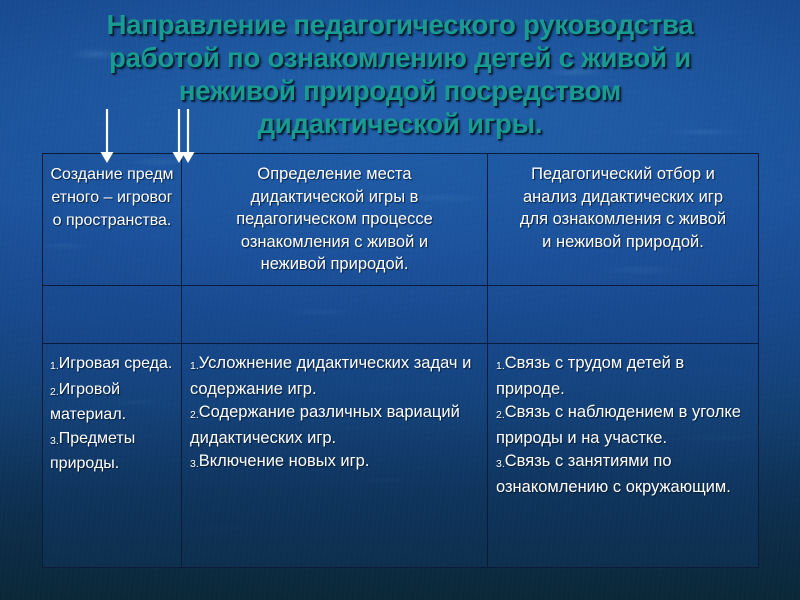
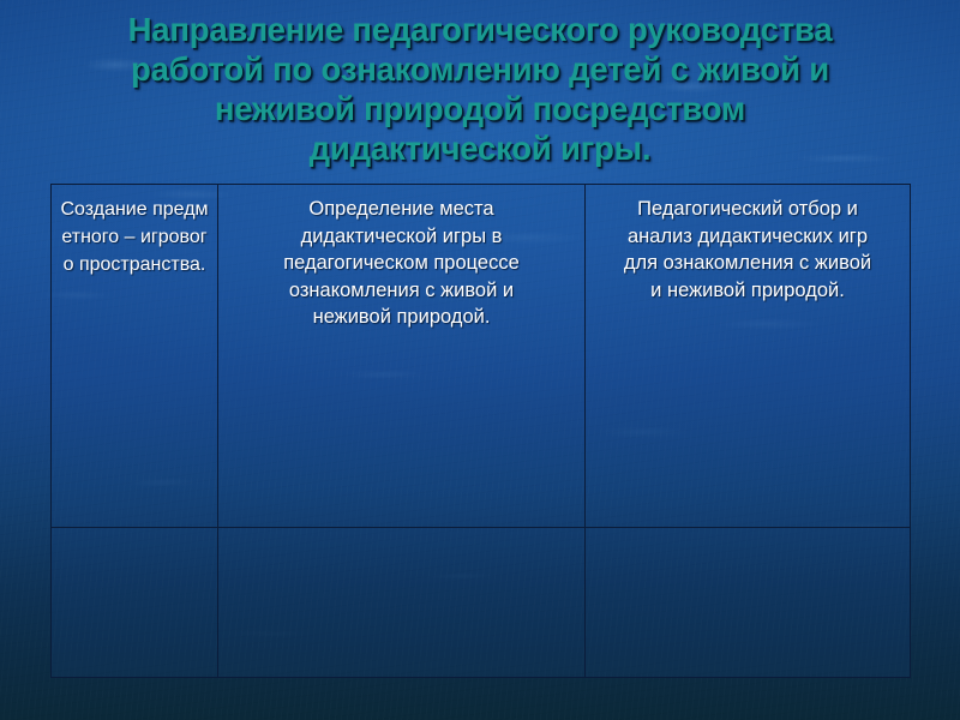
  Направление педагогического руководства
  работой по ознакомлению детей с живой и
  неживой природой посредством
  дидактической игры.
  Создание предметного – игрового пространства.	Определение места дидактической игры в педагогическом процессе ознакомления с живой и неживой природой.	Педагогический отбор и анализ дидактических игр для ознакомления с живой и неживой природой.
- 1.Игровая среда. 2.Игровой материал. 3.Предметы природы.	1.Усложнение дидактических задач и содержание игр. 2.Содержание различных вариаций дидактических игр. 3.Включение новых игр.	1.Связь с трудом детей в природе. 2.Связь с наблюдением в уголке природы и на участке. 3.Связь с занятиями по ознакомлению с окружающим.
